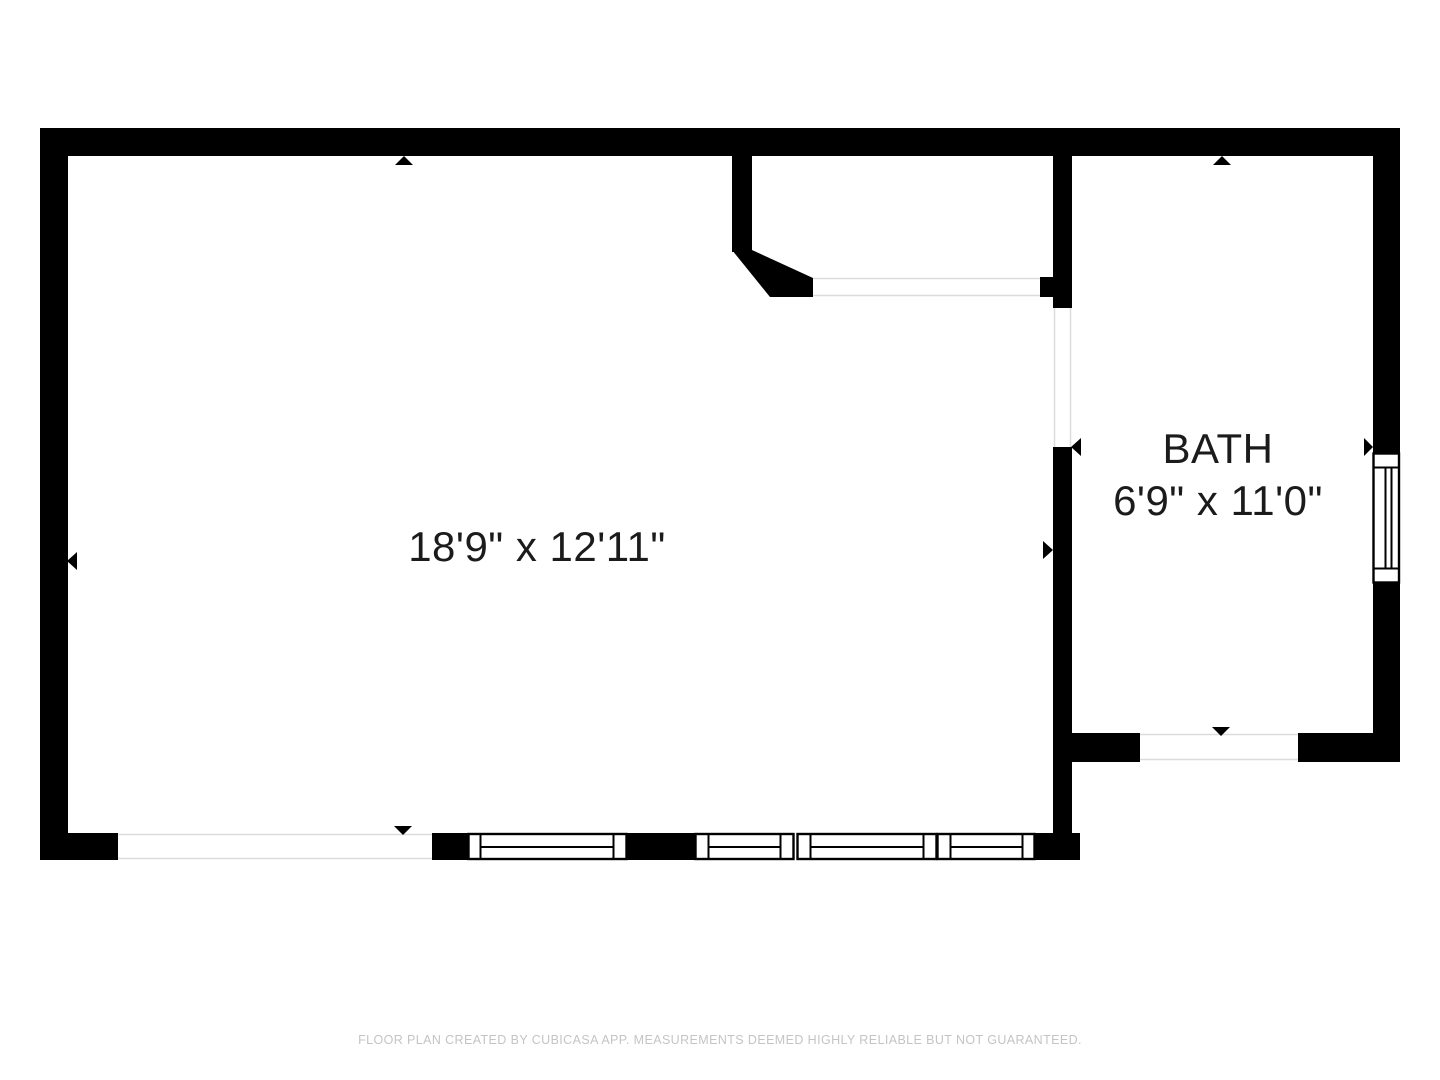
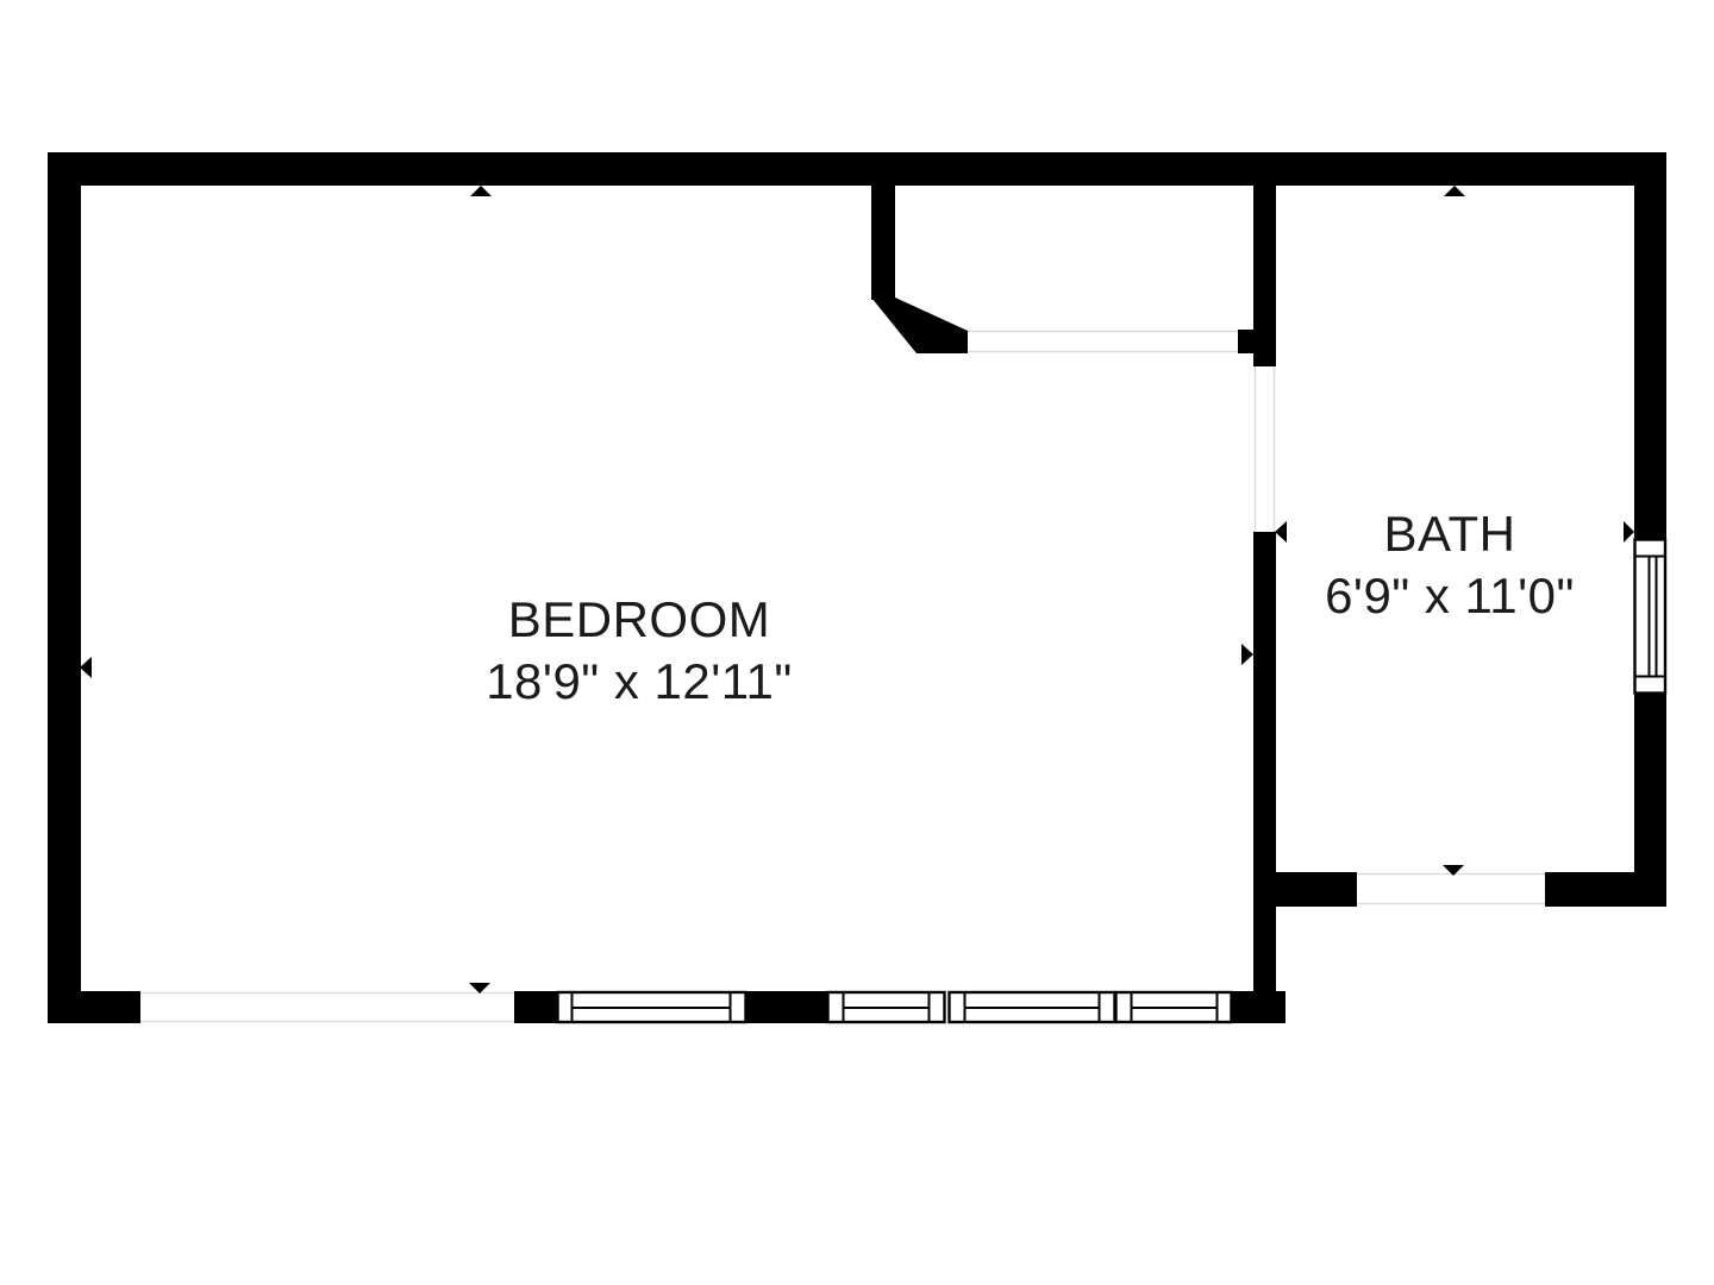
+ BEDROOM
  18'9" x 12'11"
  BATH
  6'9" x 11'0"
- FLOOR PLAN CREATED BY CUBICASA APP. MEASUREMENTS DEEMED HIGHLY RELIABLE BUT NOT GUARANTEED.
